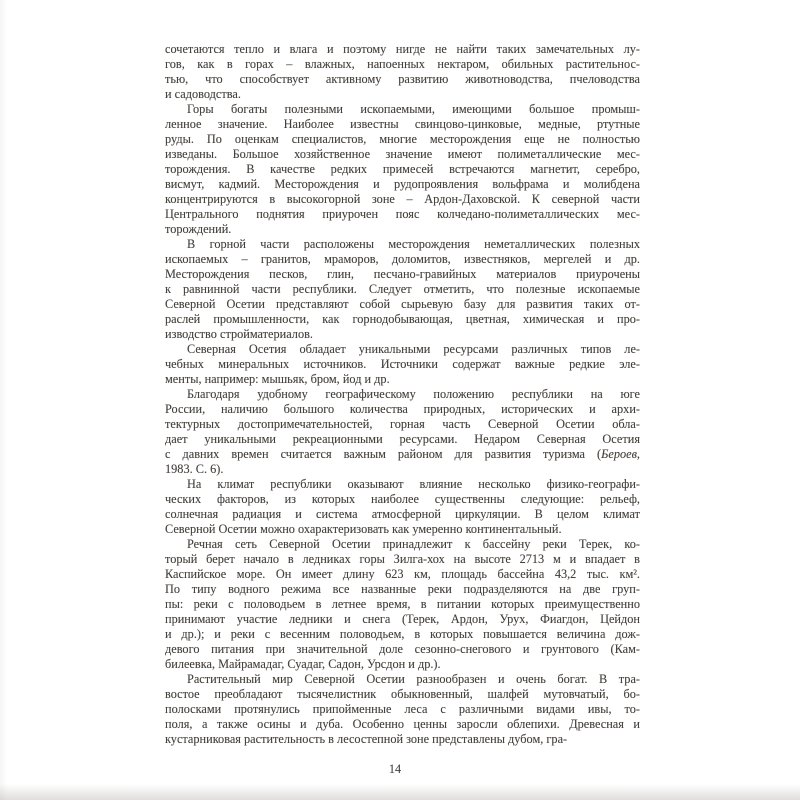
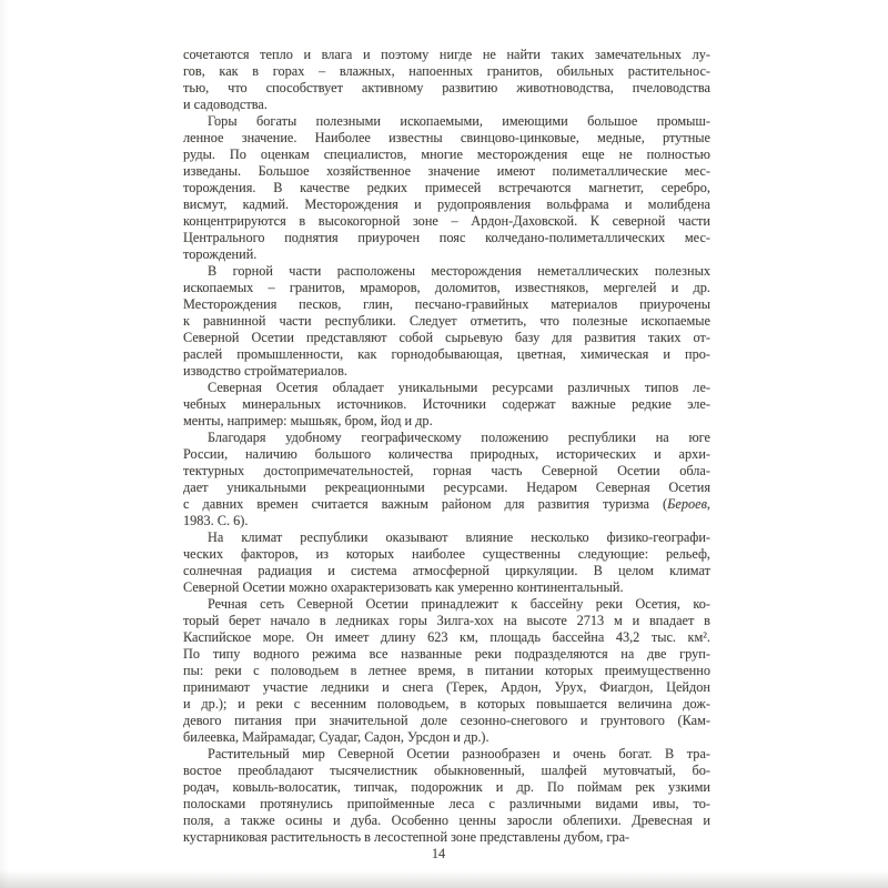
  сочетаются тепло и влага и поэтому нигде не найти таких замечательных лу-
- гов, как в горах – влажных, напоенных нектаром, обильных растительнос-
+ гов, как в горах – влажных, напоенных гранитов, обильных растительнос-
  тью, что способствует активному развитию животноводства, пчеловодства
  и садоводства.
  Горы богаты полезными ископаемыми, имеющими большое промыш-
  ленное значение. Наиболее известны свинцово-цинковые, медные, ртутные
  руды. По оценкам специалистов, многие месторождения еще не полностью
  изведаны. Большое хозяйственное значение имеют полиметаллические мес-
  торождения. В качестве редких примесей встречаются магнетит, серебро,
  висмут, кадмий. Месторождения и рудопроявления вольфрама и молибдена
  концентрируются в высокогорной зоне – Ардон-Даховской. К северной части
  Центрального поднятия приурочен пояс колчедано-полиметаллических мес-
  торождений.
  В горной части расположены месторождения неметаллических полезных
  ископаемых – гранитов, мраморов, доломитов, известняков, мергелей и др.
  Месторождения песков, глин, песчано-гравийных материалов приурочены
  к равнинной части республики. Следует отметить, что полезные ископаемые
  Северной Осетии представляют собой сырьевую базу для развития таких от-
  раслей промышленности, как горнодобывающая, цветная, химическая и про-
  изводство стройматериалов.
  Северная Осетия обладает уникальными ресурсами различных типов ле-
  чебных минеральных источников. Источники содержат важные редкие эле-
  менты, например: мышьяк, бром, йод и др.
  Благодаря удобному географическому положению республики на юге
  России, наличию большого количества природных, исторических и архи-
  тектурных достопримечательностей, горная часть Северной Осетии обла-
  дает уникальными рекреационными ресурсами. Недаром Северная Осетия
  с давних времен считается важным районом для развития туризма (Бероев,
  1983. С. 6).
  На климат республики оказывают влияние несколько физико-географи-
  ческих факторов, из которых наиболее существенны следующие: рельеф,
  солнечная радиация и система атмосферной циркуляции. В целом климат
  Северной Осетии можно охарактеризовать как умеренно континентальный.
- Речная сеть Северной Осетии принадлежит к бассейну реки Терек, ко-
+ Речная сеть Северной Осетии принадлежит к бассейну реки Осетия, ко-
  торый берет начало в ледниках горы Зилга-хох на высоте 2713 м и впадает в
  Каспийское море. Он имеет длину 623 км, площадь бассейна 43,2 тыс. км².
  По типу водного режима все названные реки подразделяются на две груп-
  пы: реки с половодьем в летнее время, в питании которых преимущественно
  принимают участие ледники и снега (Терек, Ардон, Урух, Фиагдон, Цейдон
  и др.); и реки с весенним половодьем, в которых повышается величина дож-
  девого питания при значительной доле сезонно-снегового и грунтового (Кам-
  билеевка, Майрамадаг, Суадаг, Садон, Урсдон и др.).
  Растительный мир Северной Осетии разнообразен и очень богат. В тра-
  востое преобладают тысячелистник обыкновенный, шалфей мутовчатый, бо-
+ родач, ковыль-волосатик, типчак, подорожник и др. По поймам рек узкими
  полосками протянулись припойменные леса с различными видами ивы, то-
  поля, а также осины и дуба. Особенно ценны заросли облепихи. Древесная и
  кустарниковая растительность в лесостепной зоне представлены дубом, гра-
  14
